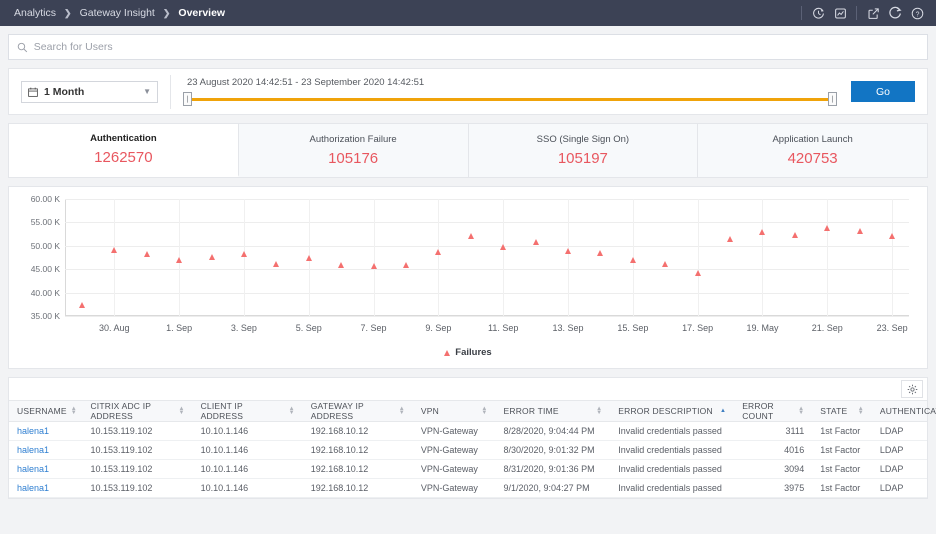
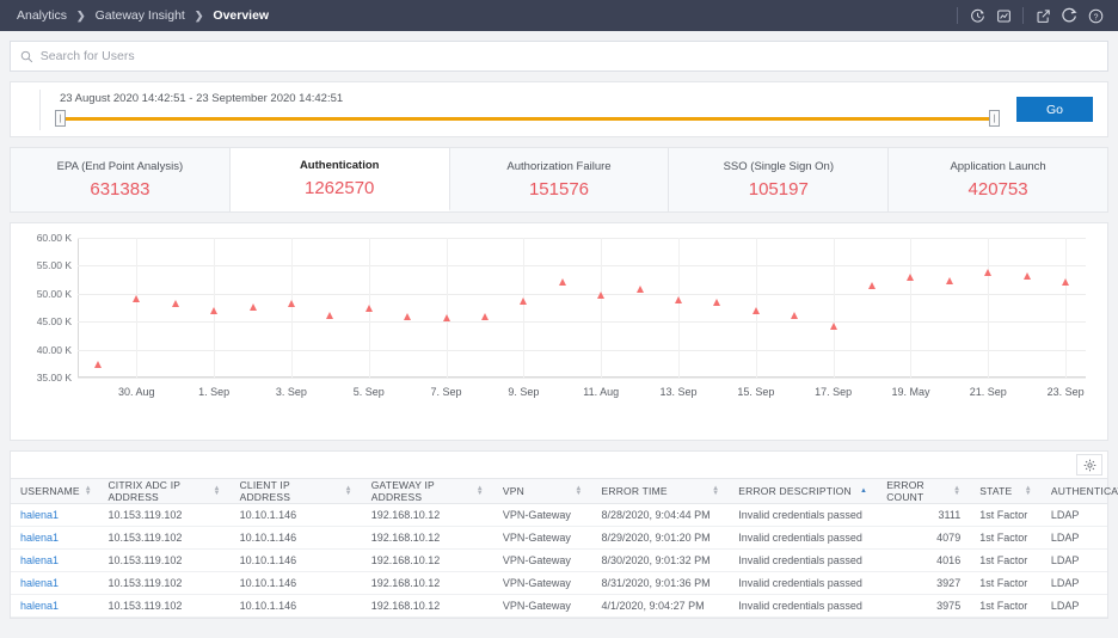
  Analytics
  ❯
  Gateway Insight
  ❯
  Overview
  Search for Users
- 1 Month
- ▼
  23 August 2020 14:42:51 - 23 September 2020 14:42:51
  Go
+ EPA (End Point Analysis)
+ 631383
  Authentication
  1262570
  Authorization Failure
- 105176
+ 151576
  SSO (Single Sign On)
  105197
  Application Launch
  420753
  35.00 K
  40.00 K
  45.00 K
  50.00 K
  55.00 K
  60.00 K
  30. Aug
  1. Sep
  3. Sep
  5. Sep
  7. Sep
  9. Sep
- 11. Sep
+ 11. Aug
  13. Sep
  15. Sep
  17. Sep
  19. May
  21. Sep
  23. Sep
- Failures
  USERNAME	CITRIX ADC IP ADDRESS	CLIENT IP ADDRESS	GATEWAY IP ADDRESS	VPN	ERROR TIME	ERROR DESCRIPTION	ERROR COUNT	STATE	AUTHENTICA
  halena1	10.153.119.102	10.10.1.146	192.168.10.12	VPN-Gateway	8/28/2020, 9:04:44 PM	Invalid credentials passed	3111	1st Factor	LDAP
+ halena1	10.153.119.102	10.10.1.146	192.168.10.12	VPN-Gateway	8/29/2020, 9:01:20 PM	Invalid credentials passed	4079	1st Factor	LDAP
  halena1	10.153.119.102	10.10.1.146	192.168.10.12	VPN-Gateway	8/30/2020, 9:01:32 PM	Invalid credentials passed	4016	1st Factor	LDAP
- halena1	10.153.119.102	10.10.1.146	192.168.10.12	VPN-Gateway	8/31/2020, 9:01:36 PM	Invalid credentials passed	3094	1st Factor	LDAP
+ halena1	10.153.119.102	10.10.1.146	192.168.10.12	VPN-Gateway	8/31/2020, 9:01:36 PM	Invalid credentials passed	3927	1st Factor	LDAP
- halena1	10.153.119.102	10.10.1.146	192.168.10.12	VPN-Gateway	9/1/2020, 9:04:27 PM	Invalid credentials passed	3975	1st Factor	LDAP
+ halena1	10.153.119.102	10.10.1.146	192.168.10.12	VPN-Gateway	4/1/2020, 9:04:27 PM	Invalid credentials passed	3975	1st Factor	LDAP
